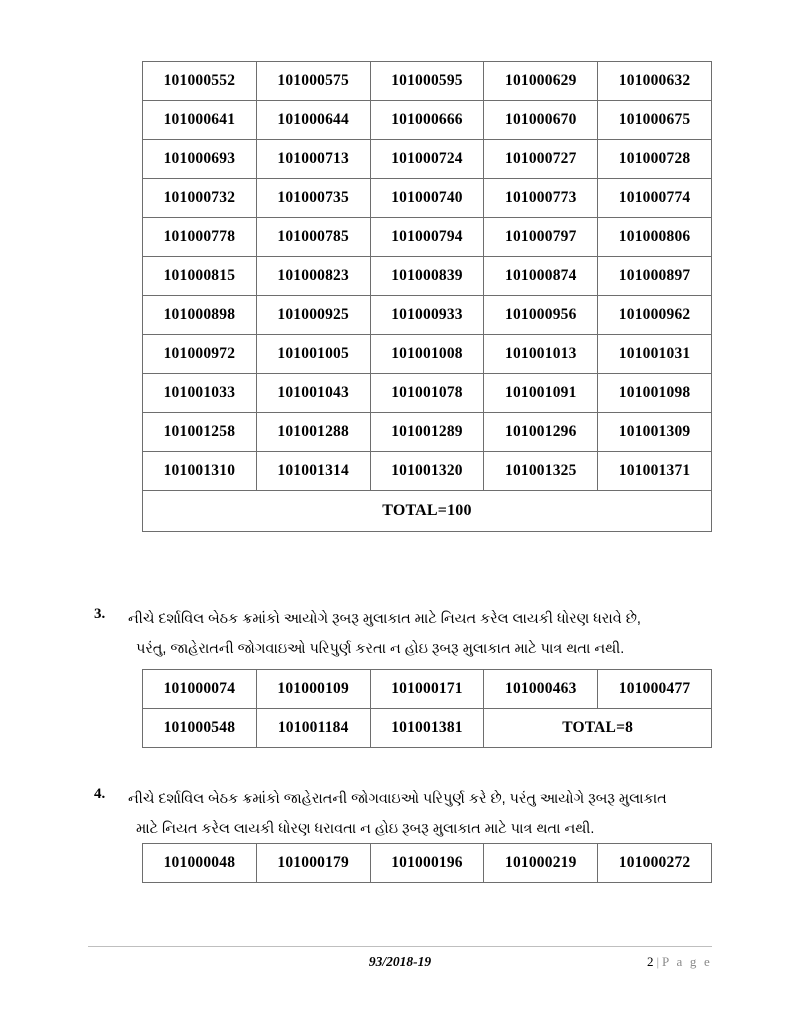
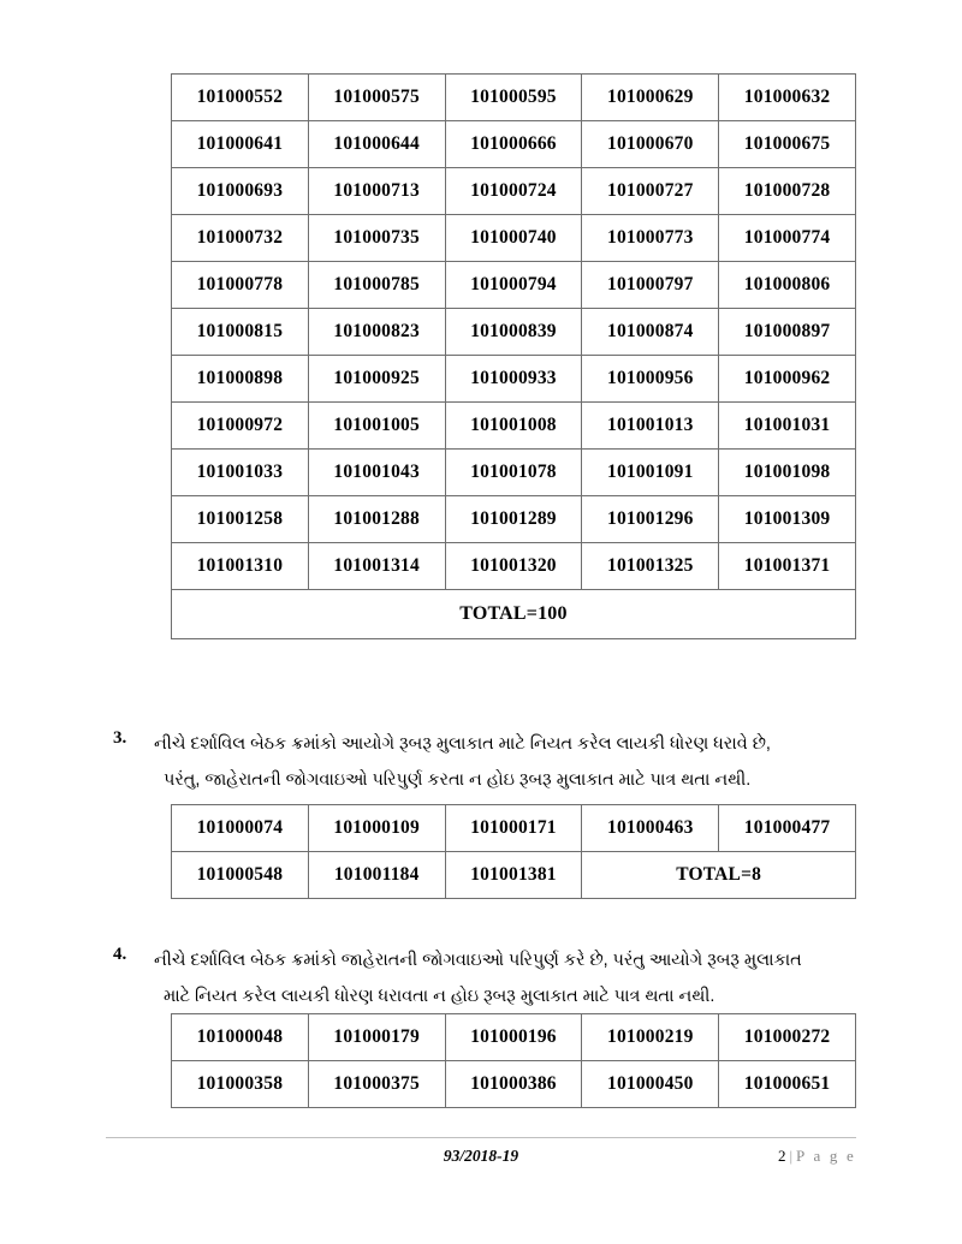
  101000552	101000575	101000595	101000629	101000632
  101000641	101000644	101000666	101000670	101000675
  101000693	101000713	101000724	101000727	101000728
  101000732	101000735	101000740	101000773	101000774
  101000778	101000785	101000794	101000797	101000806
  101000815	101000823	101000839	101000874	101000897
  101000898	101000925	101000933	101000956	101000962
  101000972	101001005	101001008	101001013	101001031
  101001033	101001043	101001078	101001091	101001098
  101001258	101001288	101001289	101001296	101001309
  101001310	101001314	101001320	101001325	101001371
  TOTAL=100
  3.
  નીચે દર્શાવિલ બેઠક ક્રમાંકો આયોગે રૂબરૂ મુલાકાત માટે નિયત કરેલ લાયકી ધોરણ ધરાવે છે,
  પરંતુ, જાહેરાતની જોગવાઇઓ પરિપુર્ણ કરતા ન હોઇ રૂબરૂ મુલાકાત માટે પાત્ર થતા નથી.
  101000074	101000109	101000171	101000463	101000477
  101000548	101001184	101001381	TOTAL=8
  4.
  નીચે દર્શાવિલ બેઠક ક્રમાંકો જાહેરાતની જોગવાઇઓ પરિપુર્ણ કરે છે, પરંતુ આયોગે રૂબરૂ મુલાકાત
  માટે નિયત કરેલ લાયકી ધોરણ ધરાવતા ન હોઇ રૂબરૂ મુલાકાત માટે પાત્ર થતા નથી.
  101000048	101000179	101000196	101000219	101000272
+ 101000358	101000375	101000386	101000450	101000651
  93/2018-19
  2 | P a g e
